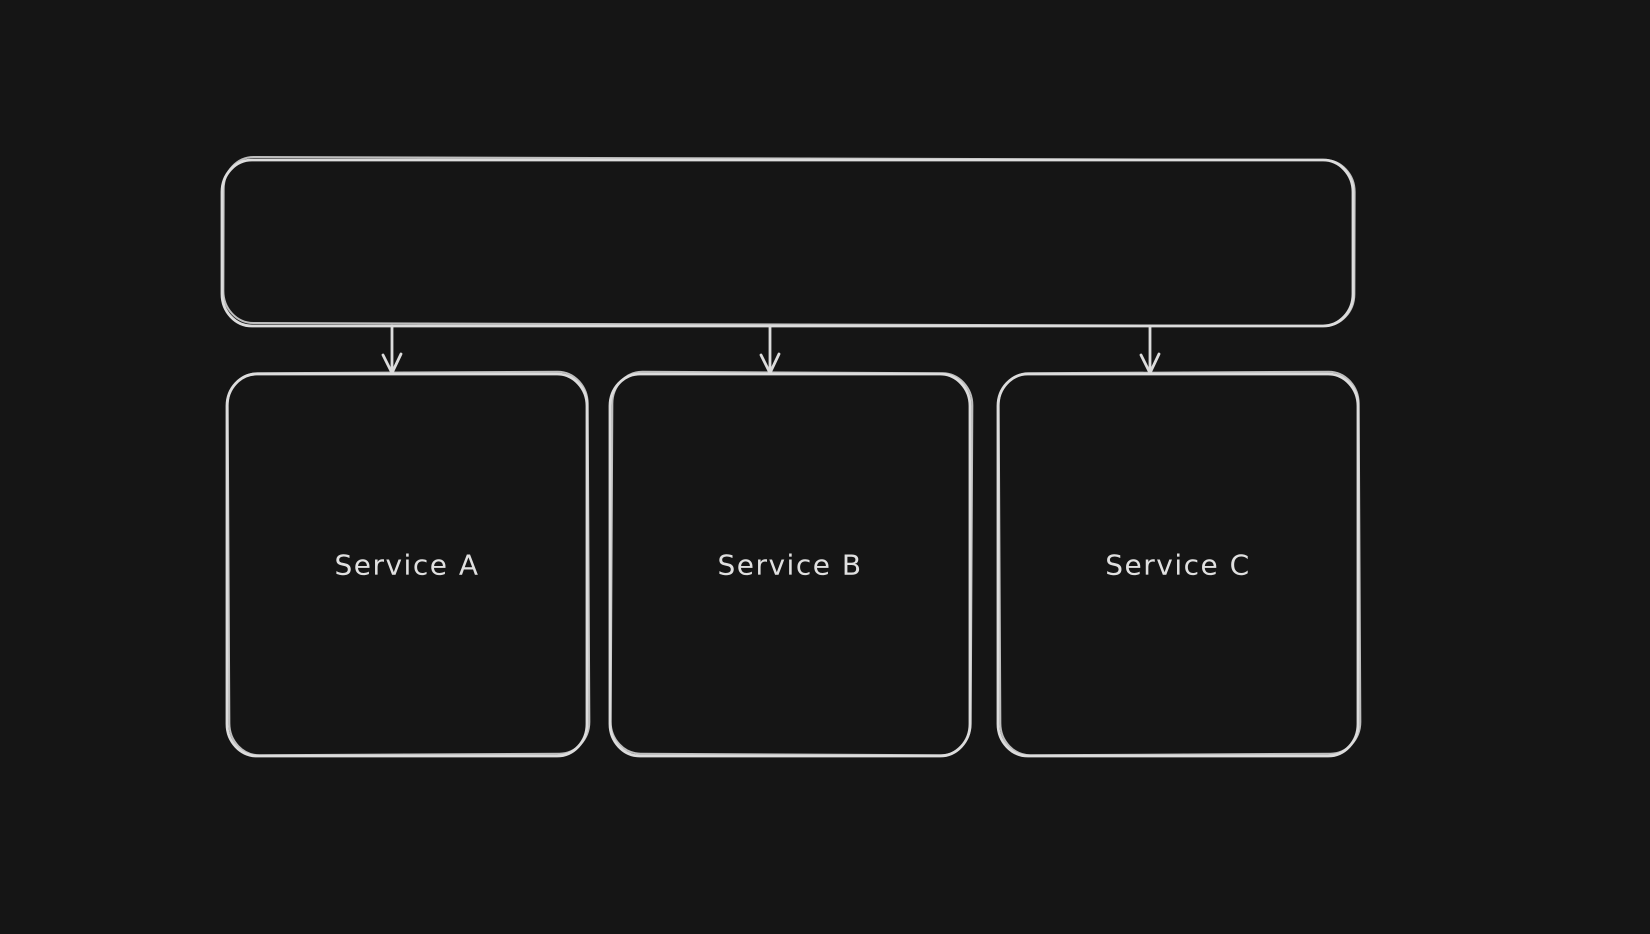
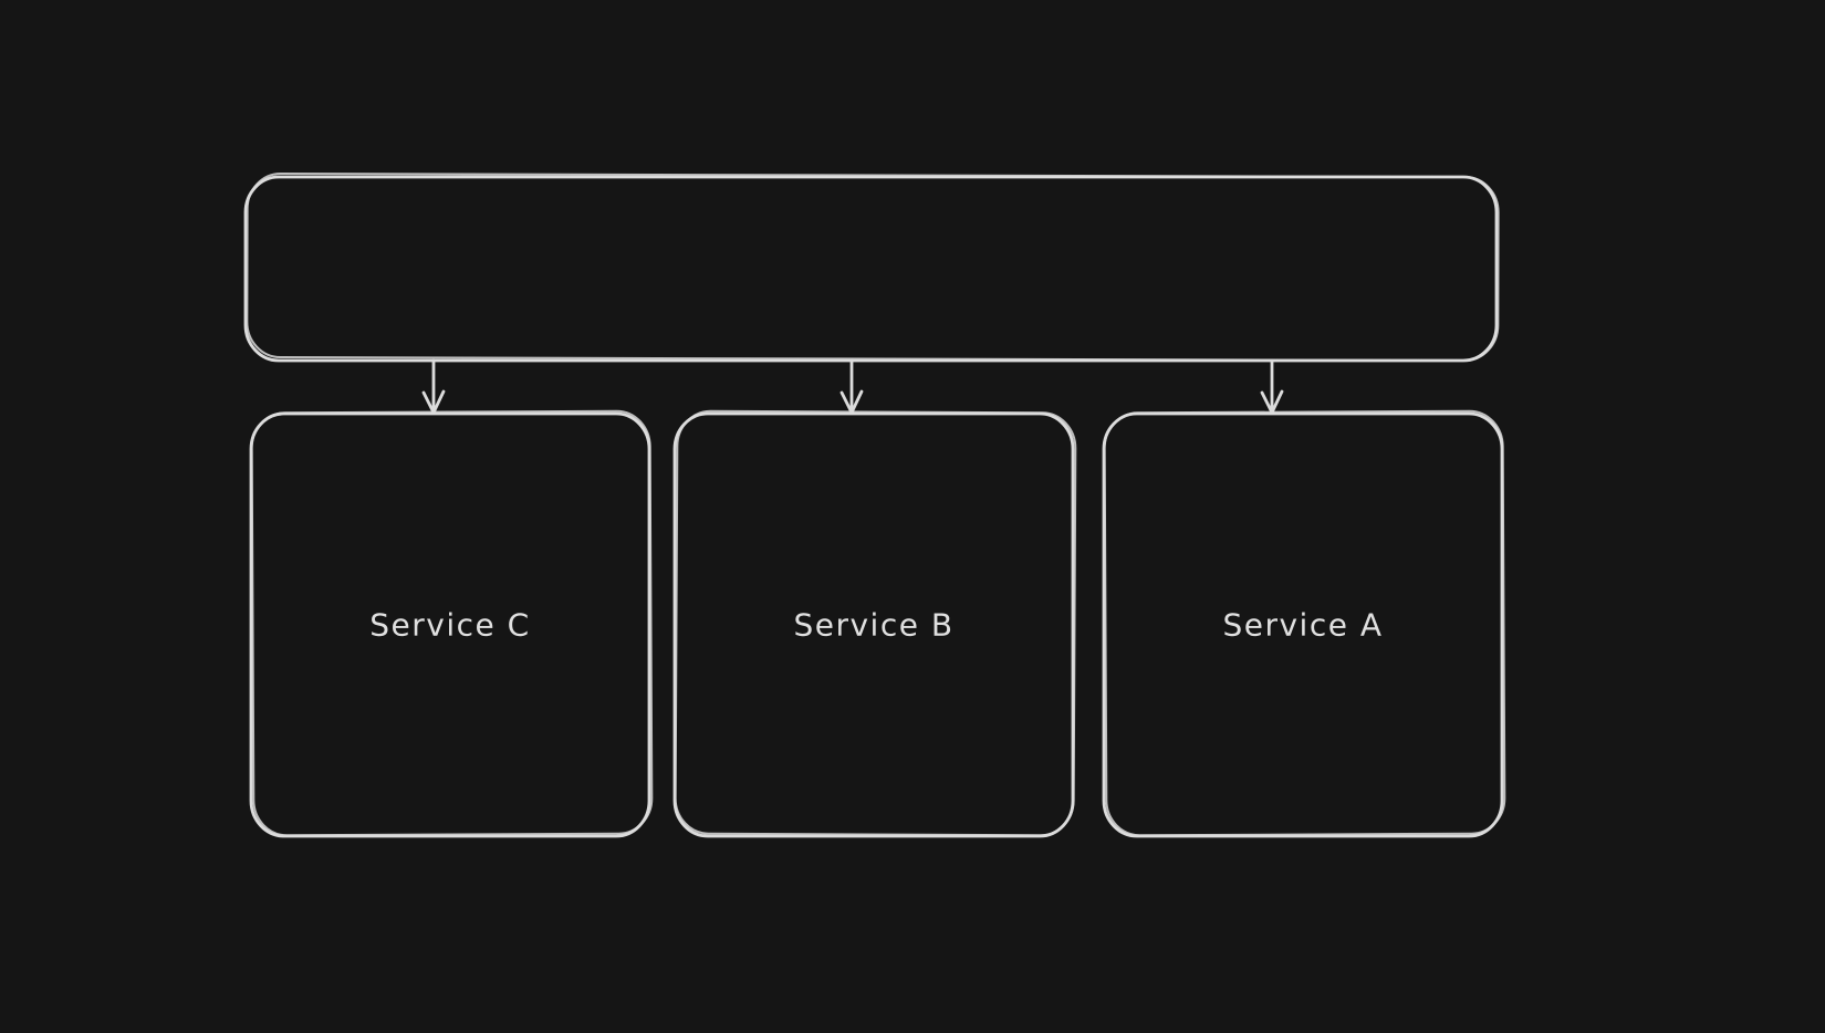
- Service A
+ Service C
  Service B
- Service C
+ Service A
